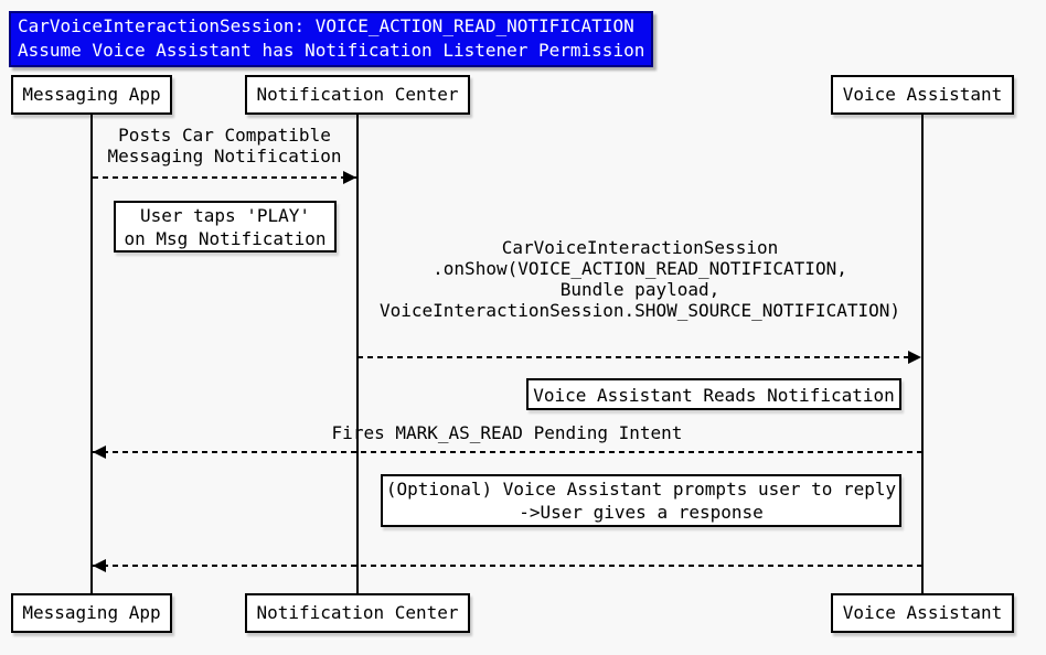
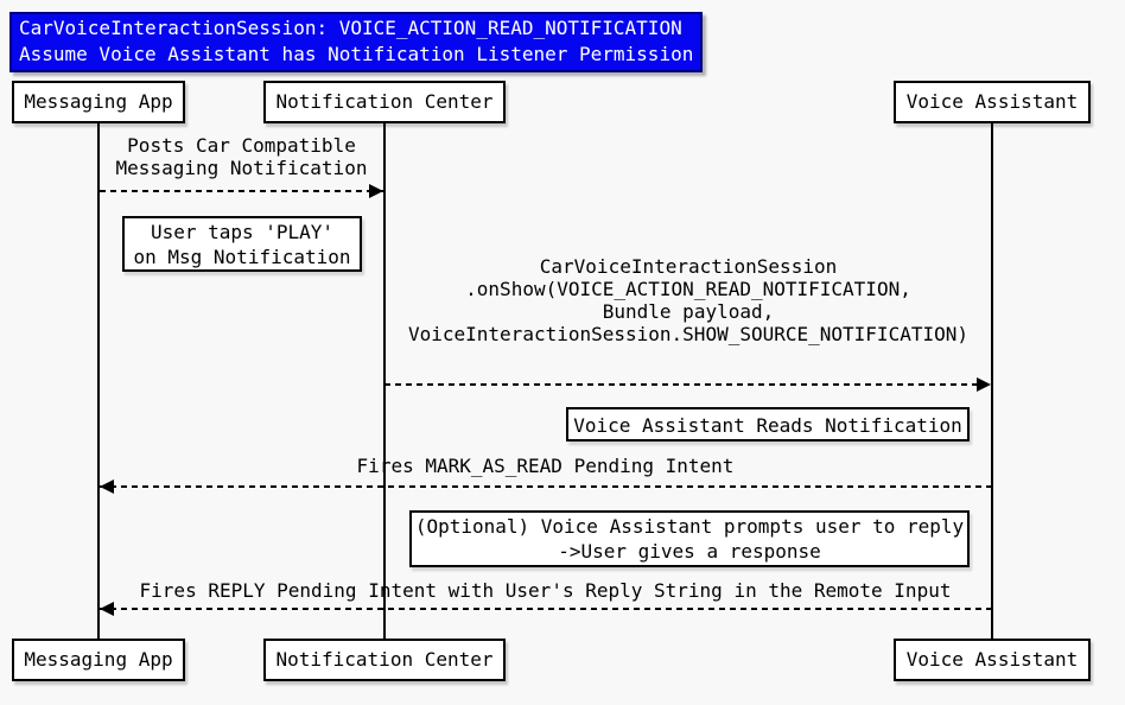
  CarVoiceInteractionSession: VOICE_ACTION_READ_NOTIFICATION
  Assume Voice Assistant has Notification Listener Permission
  Messaging App
  Notification Center
  Voice Assistant
  Posts Car Compatible
  Messaging Notification
  User taps 'PLAY'
  on Msg Notification
  CarVoiceInteractionSession
  .onShow(VOICE_ACTION_READ_NOTIFICATION,
  Bundle payload,
  VoiceInteractionSession.SHOW_SOURCE_NOTIFICATION)
  Voice Assistant Reads Notification
  Fires MARK_AS_READ Pending Intent
  (Optional) Voice Assistant prompts user to reply
  ->User gives a response
+ Fires REPLY Pending Intent with User's Reply String in the Remote Input
  Messaging App
  Notification Center
  Voice Assistant
